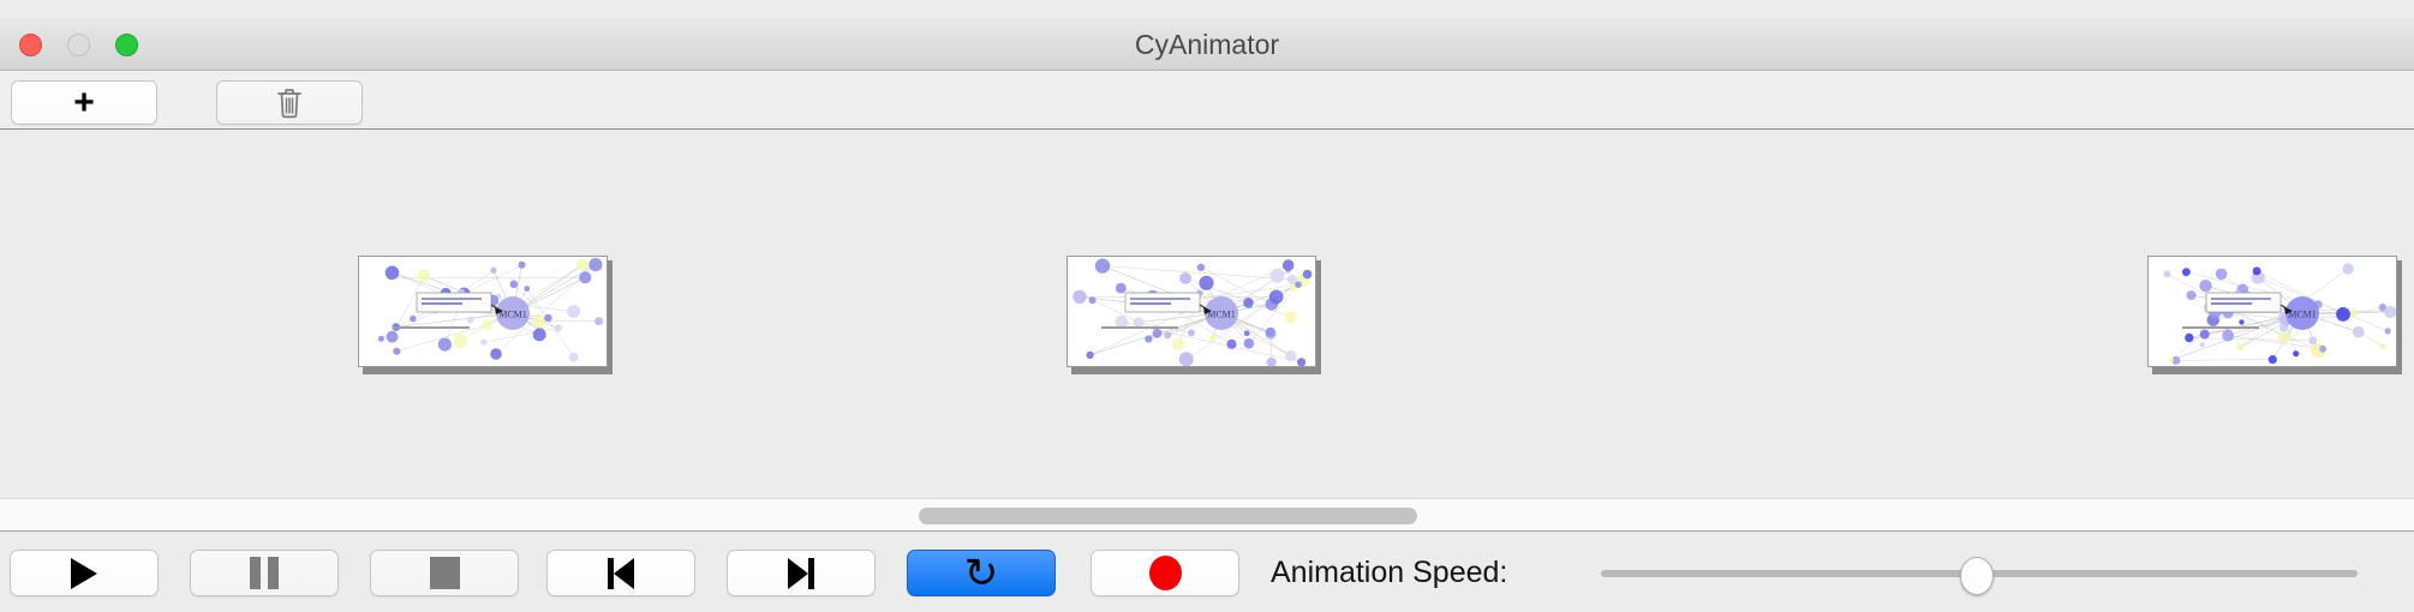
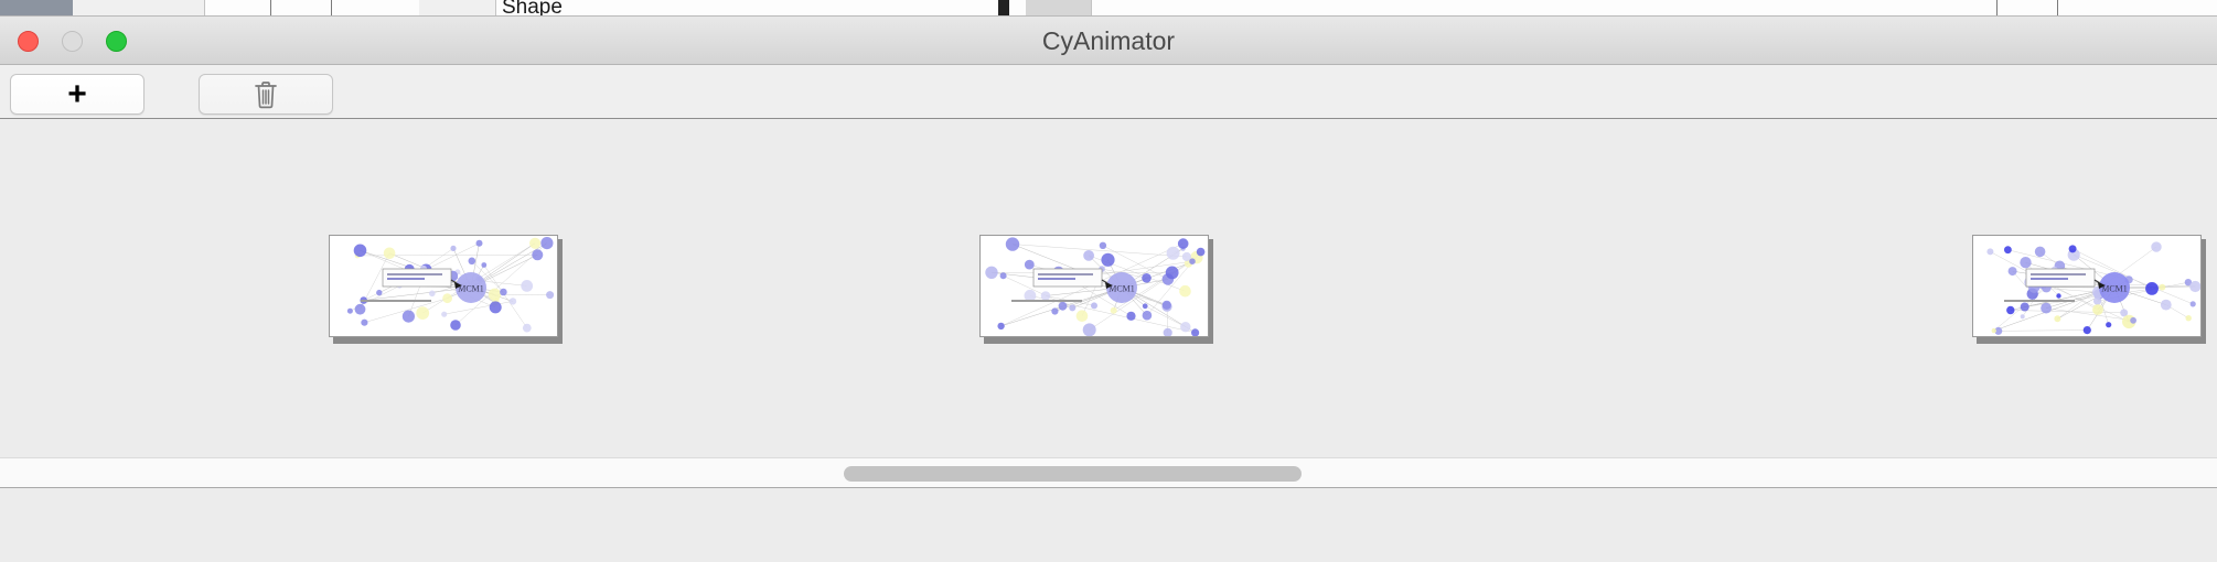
+ Shape
  CyAnimator
  +
  MCM1
  MCM1
  MCM1
- ↻
- Animation Speed:
